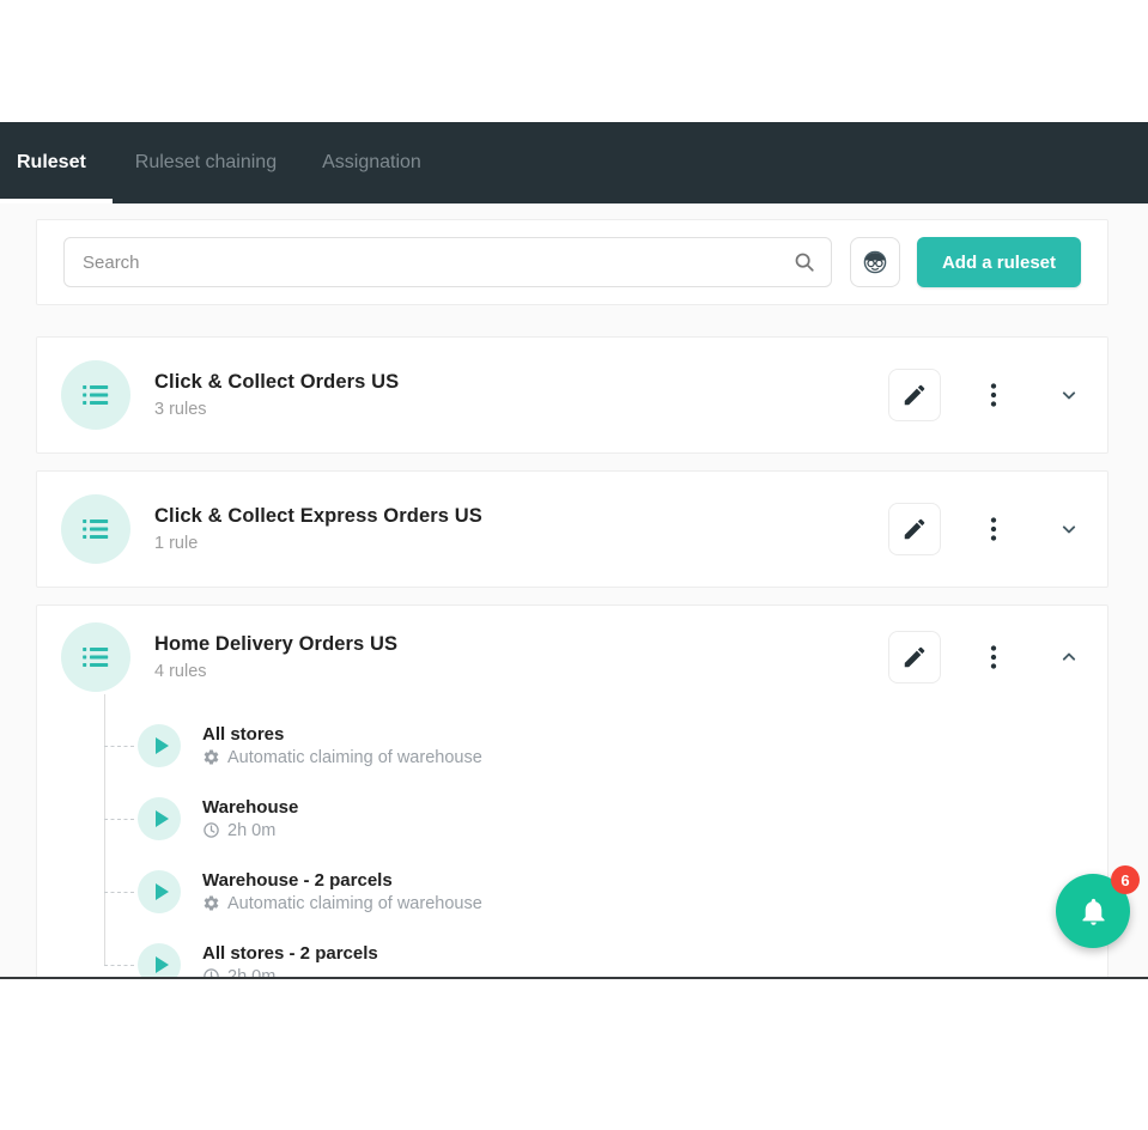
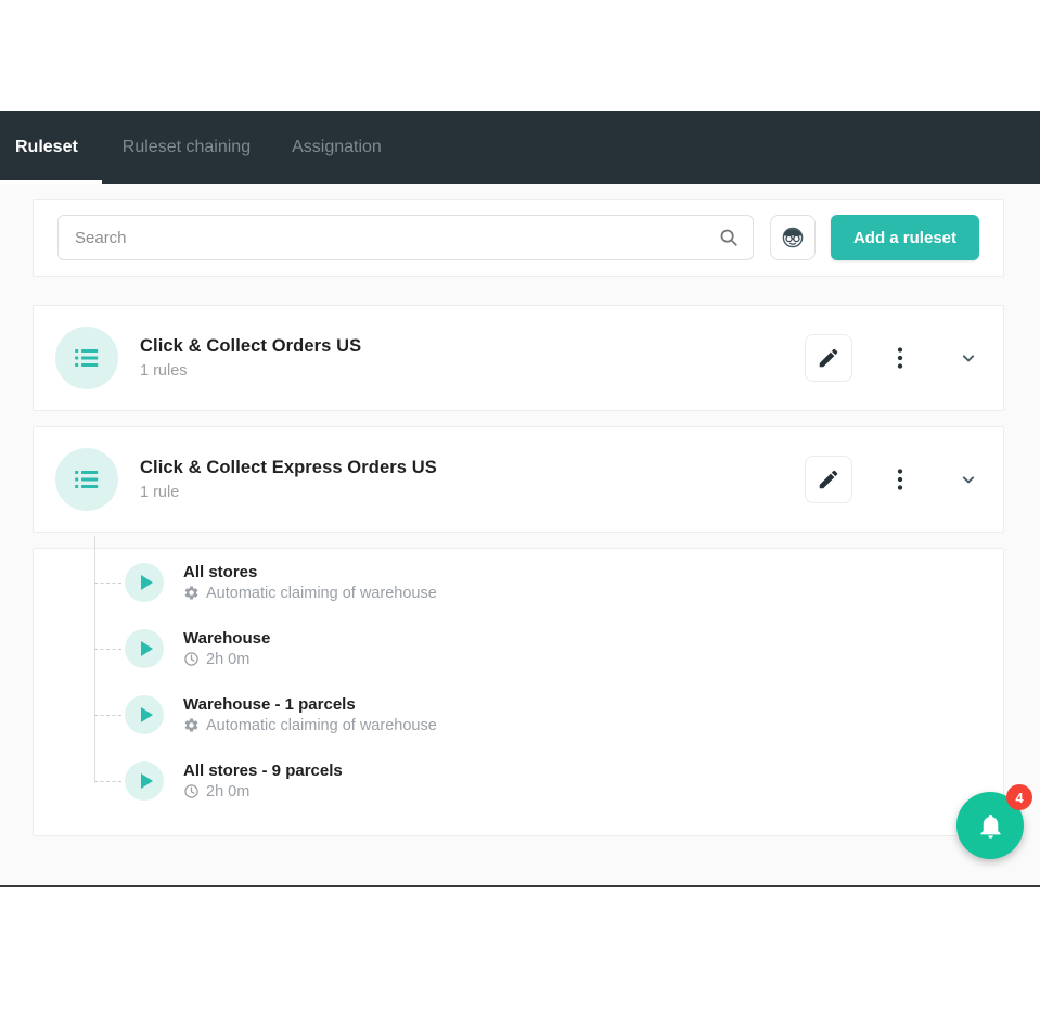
  Ruleset
  Ruleset chaining
  Assignation
  Search
  Add a ruleset
  Click & Collect Orders US
- 3 rules
+ 1 rules
  Click & Collect Express Orders US
  1 rule
- Home Delivery Orders US
- 4 rules
  All stores
  Automatic claiming of warehouse
  Warehouse
  2h 0m
- Warehouse - 2 parcels
+ Warehouse - 1 parcels
  Automatic claiming of warehouse
- All stores - 2 parcels
+ All stores - 9 parcels
  2h 0m
- 6
+ 4
